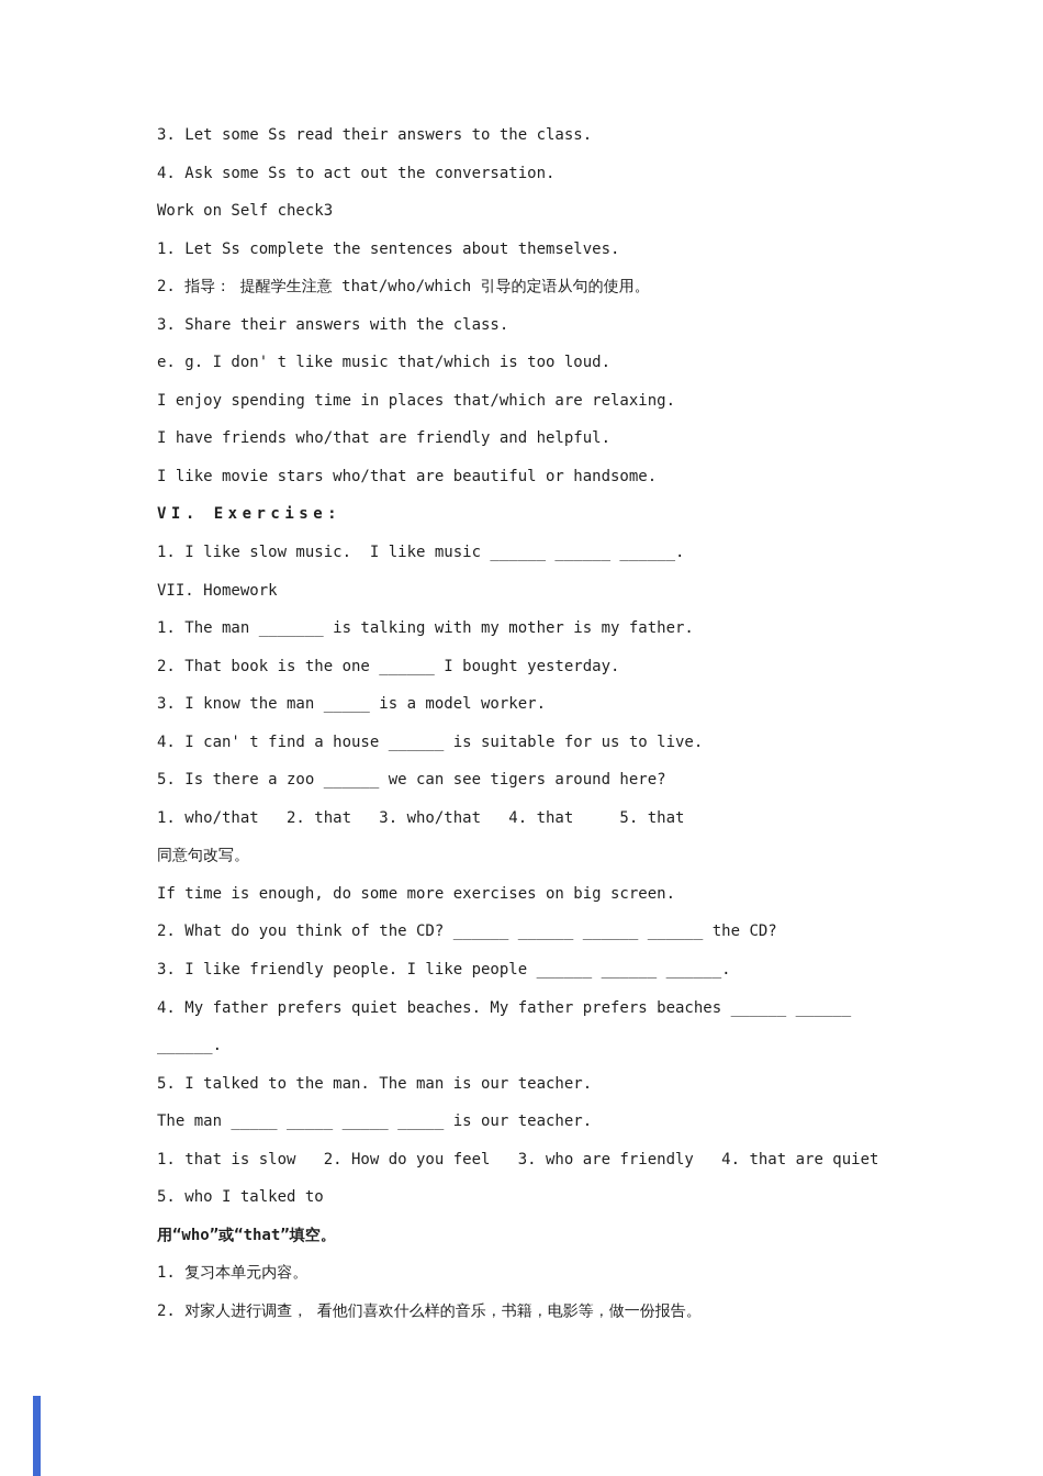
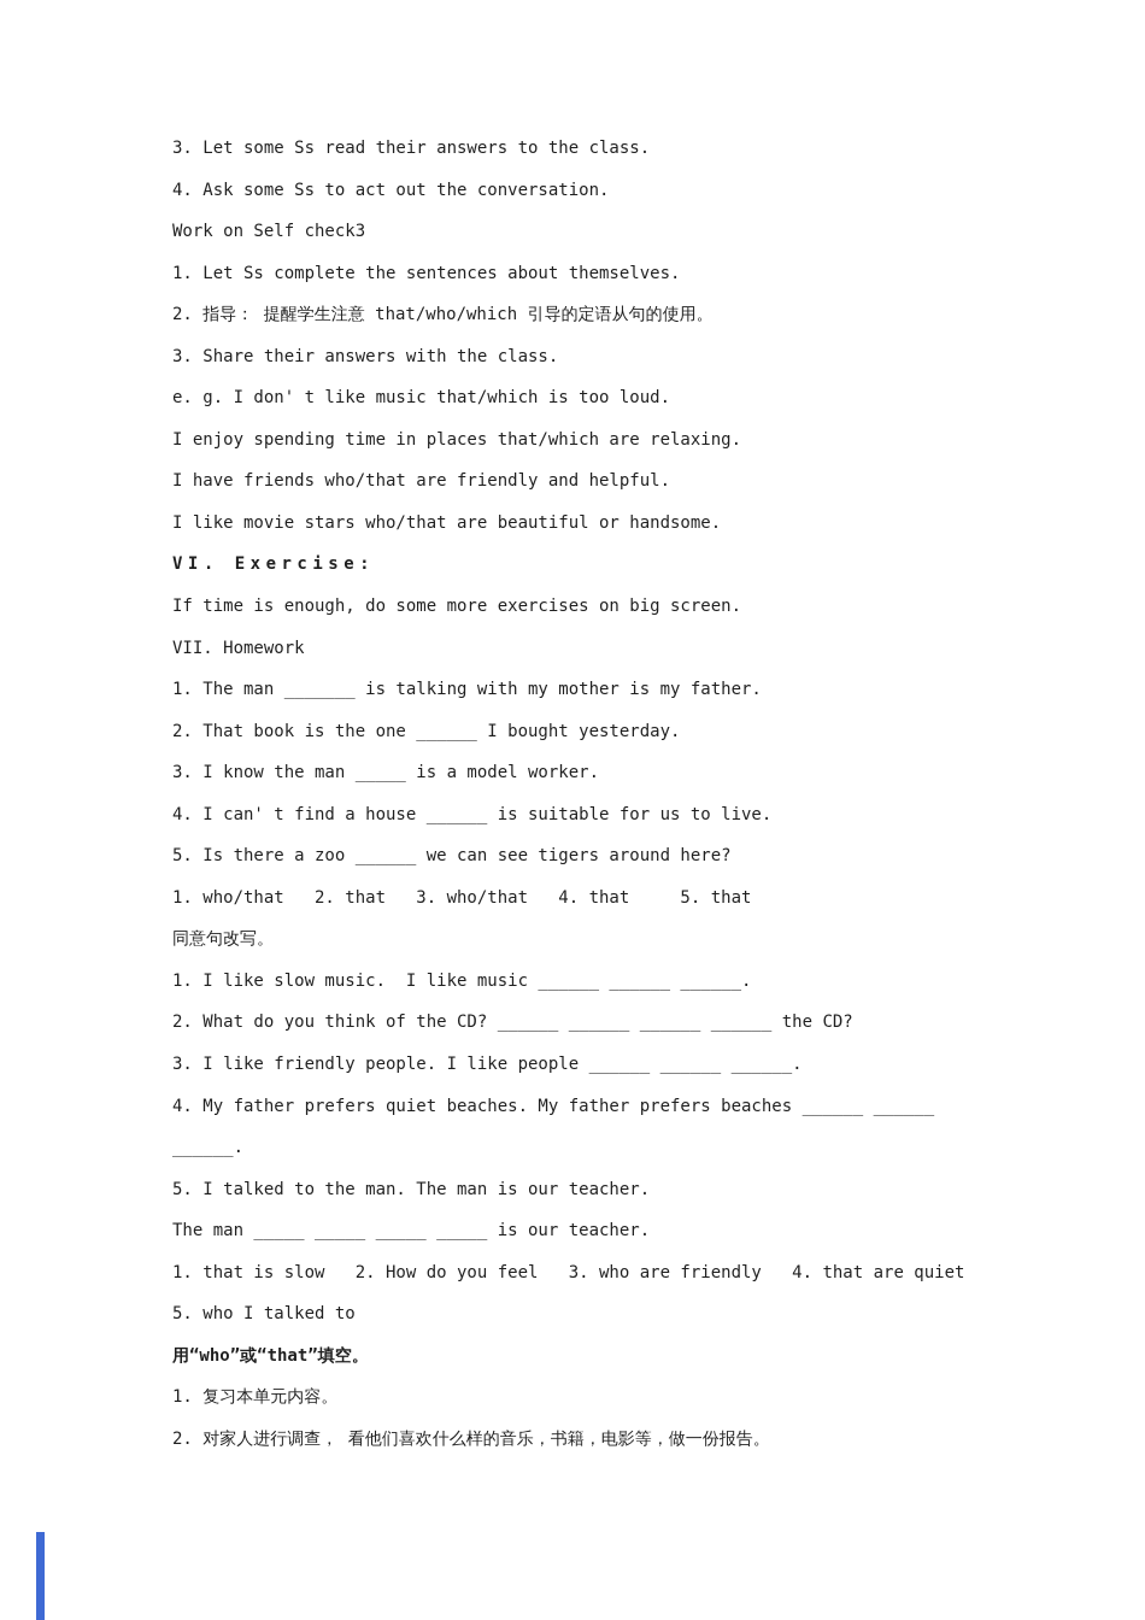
  3. Let some Ss read their answers to the class.
  4. Ask some Ss to act out the conversation.
  Work on Self check3
  1. Let Ss complete the sentences about themselves.
  2. 指导： 提醒学生注意 that/who/which 引导的定语从句的使用。
  3. Share their answers with the class.
  e. g. I don' t like music that/which is too loud.
  I enjoy spending time in places that/which are relaxing.
  I have friends who/that are friendly and helpful.
  I like movie stars who/that are beautiful or handsome.
  VI. Exercise:
- 1. I like slow music. I like music ______ ______ ______.
+ If time is enough, do some more exercises on big screen.
  VII. Homework
  1. The man _______ is talking with my mother is my father.
  2. That book is the one ______ I bought yesterday.
  3. I know the man _____ is a model worker.
  4. I can' t find a house ______ is suitable for us to live.
  5. Is there a zoo ______ we can see tigers around here?
  1. who/that 2. that 3. who/that 4. that 5. that
  同意句改写。
- If time is enough, do some more exercises on big screen.
+ 1. I like slow music. I like music ______ ______ ______.
  2. What do you think of the CD? ______ ______ ______ ______ the CD?
  3. I like friendly people. I like people ______ ______ ______.
  4. My father prefers quiet beaches. My father prefers beaches ______ ______
  ______.
  5. I talked to the man. The man is our teacher.
  The man _____ _____ _____ _____ is our teacher.
  1. that is slow 2. How do you feel 3. who are friendly 4. that are quiet
  5. who I talked to
  用“who”或“that”填空。
  1. 复习本单元内容。
  2. 对家人进行调查， 看他们喜欢什么样的音乐，书籍，电影等，做一份报告。
